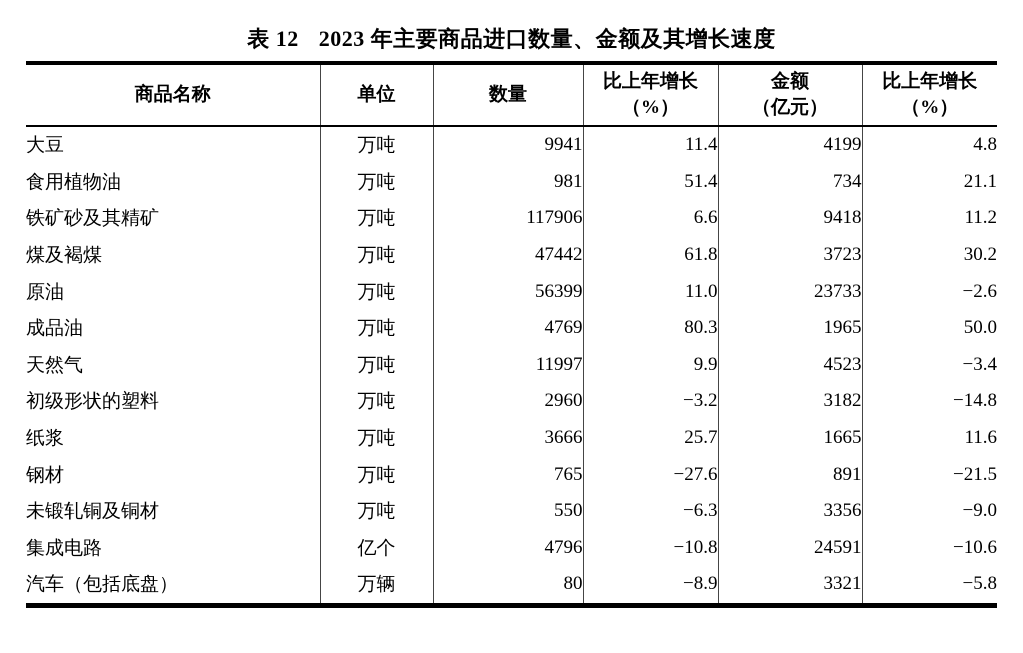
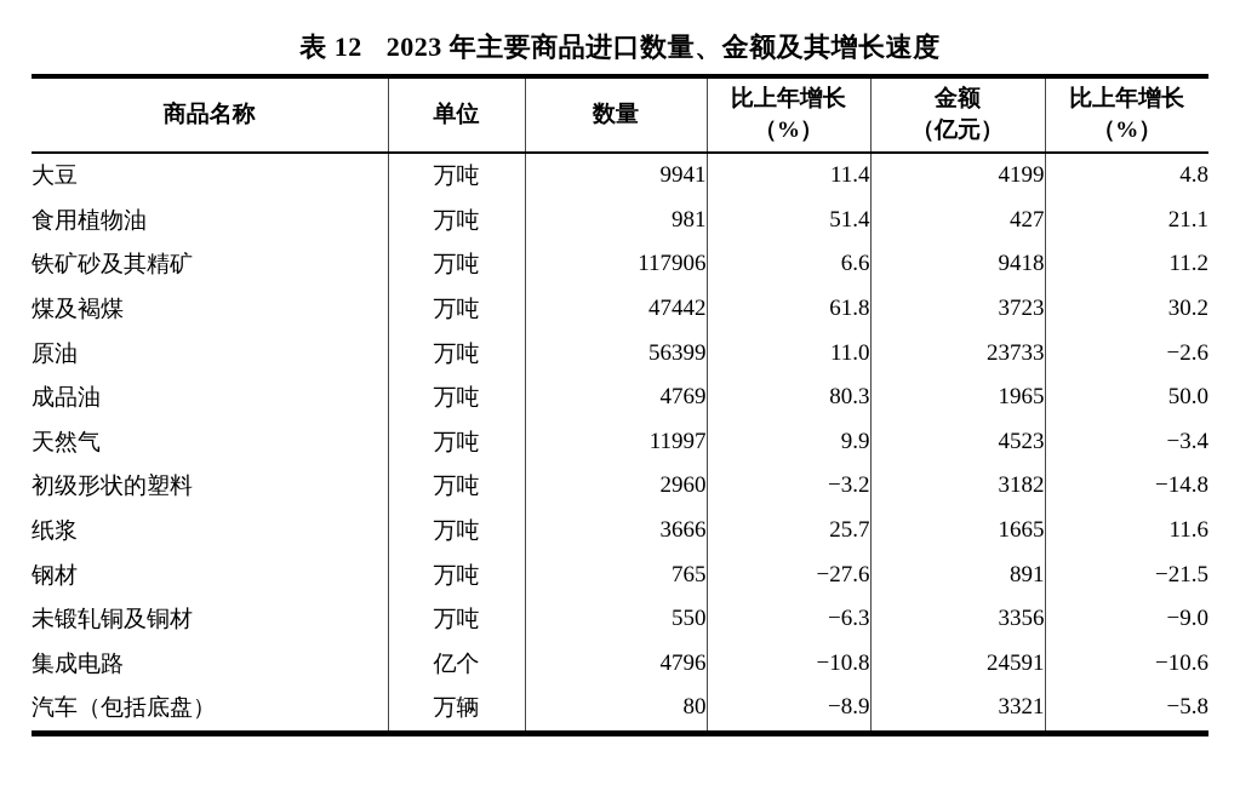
  表 12 2023 年主要商品进口数量、金额及其增长速度
  商品名称	单位	数量	比上年增长 （%）	金额 （亿元）	比上年增长 （%）
  大豆	万吨	9941	11.4	4199	4.8
- 食用植物油	万吨	981	51.4	734	21.1
+ 食用植物油	万吨	981	51.4	427	21.1
  铁矿砂及其精矿	万吨	117906	6.6	9418	11.2
  煤及褐煤	万吨	47442	61.8	3723	30.2
  原油	万吨	56399	11.0	23733	−2.6
  成品油	万吨	4769	80.3	1965	50.0
  天然气	万吨	11997	9.9	4523	−3.4
  初级形状的塑料	万吨	2960	−3.2	3182	−14.8
  纸浆	万吨	3666	25.7	1665	11.6
  钢材	万吨	765	−27.6	891	−21.5
  未锻轧铜及铜材	万吨	550	−6.3	3356	−9.0
  集成电路	亿个	4796	−10.8	24591	−10.6
  汽车（包括底盘）	万辆	80	−8.9	3321	−5.8
